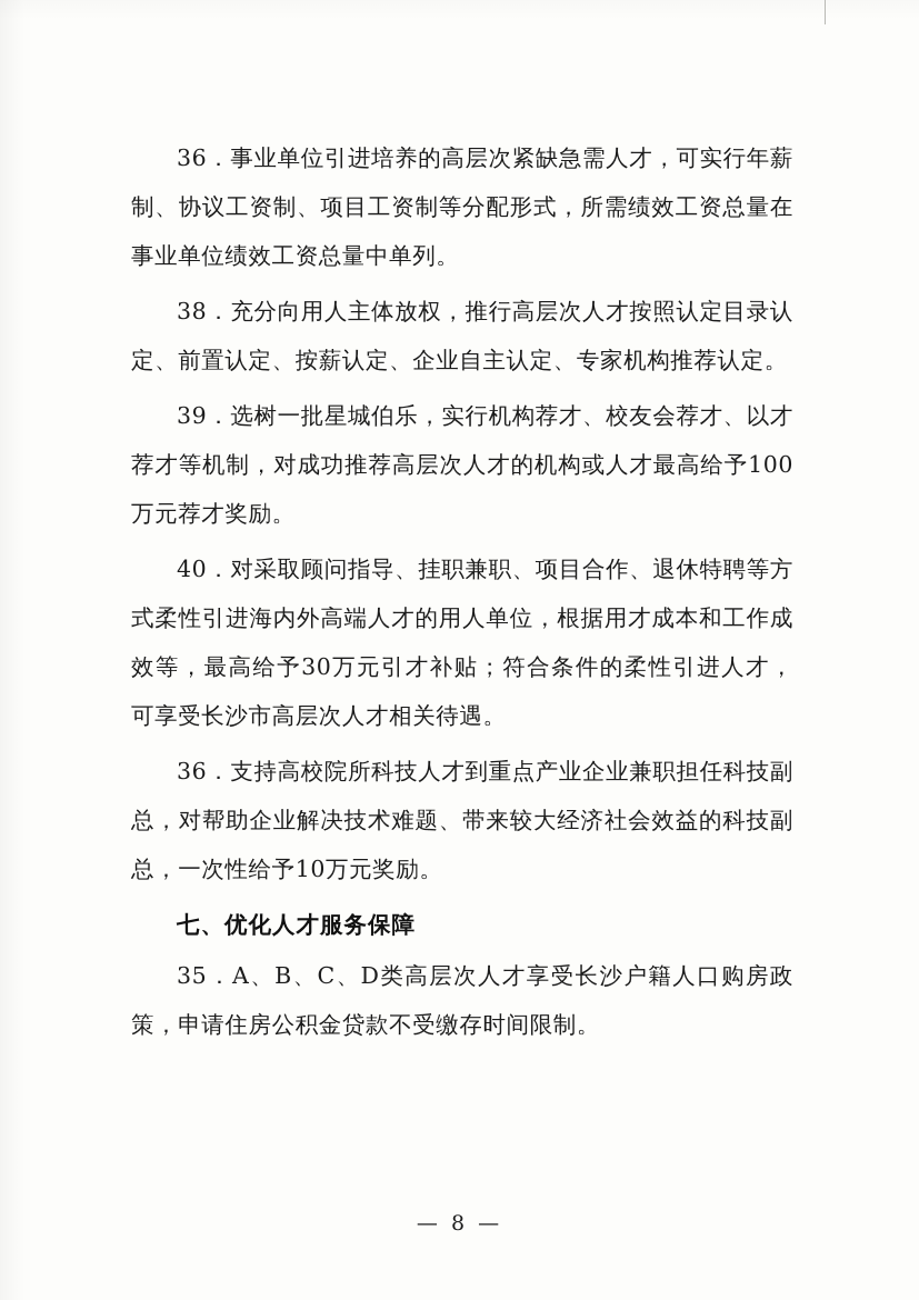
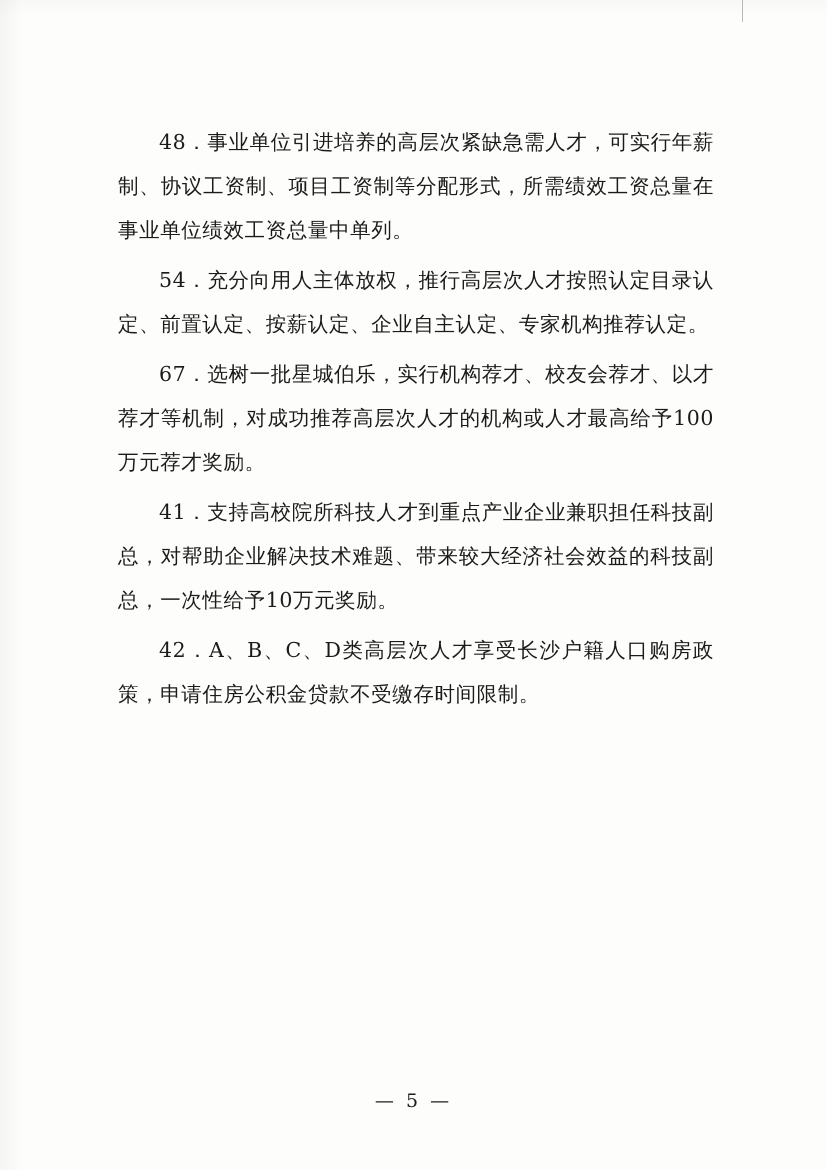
- 36．事业单位引进培养的高层次紧缺急需人才，可实行年薪制、协议工资制、项目工资制等分配形式，所需绩效工资总量在事业单位绩效工资总量中单列。
+ 48．事业单位引进培养的高层次紧缺急需人才，可实行年薪制、协议工资制、项目工资制等分配形式，所需绩效工资总量在事业单位绩效工资总量中单列。
- 38．充分向用人主体放权，推行高层次人才按照认定目录认定、前置认定、按薪认定、企业自主认定、专家机构推荐认定。
+ 54．充分向用人主体放权，推行高层次人才按照认定目录认定、前置认定、按薪认定、企业自主认定、专家机构推荐认定。
- 39．选树一批星城伯乐，实行机构荐才、校友会荐才、以才荐才等机制，对成功推荐高层次人才的机构或人才最高给予100万元荐才奖励。
+ 67．选树一批星城伯乐，实行机构荐才、校友会荐才、以才荐才等机制，对成功推荐高层次人才的机构或人才最高给予100万元荐才奖励。
- 40．对采取顾问指导、挂职兼职、项目合作、退休特聘等方式柔性引进海内外高端人才的用人单位，根据用才成本和工作成效等，最高给予30万元引才补贴；符合条件的柔性引进人才，可享受长沙市高层次人才相关待遇。
- 36．支持高校院所科技人才到重点产业企业兼职担任科技副总，对帮助企业解决技术难题、带来较大经济社会效益的科技副总，一次性给予10万元奖励。
+ 41．支持高校院所科技人才到重点产业企业兼职担任科技副总，对帮助企业解决技术难题、带来较大经济社会效益的科技副总，一次性给予10万元奖励。
- 七、优化人才服务保障
- 35．A、B、C、D类高层次人才享受长沙户籍人口购房政策，申请住房公积金贷款不受缴存时间限制。
+ 42．A、B、C、D类高层次人才享受长沙户籍人口购房政策，申请住房公积金贷款不受缴存时间限制。
- — 8 —
+ — 5 —
